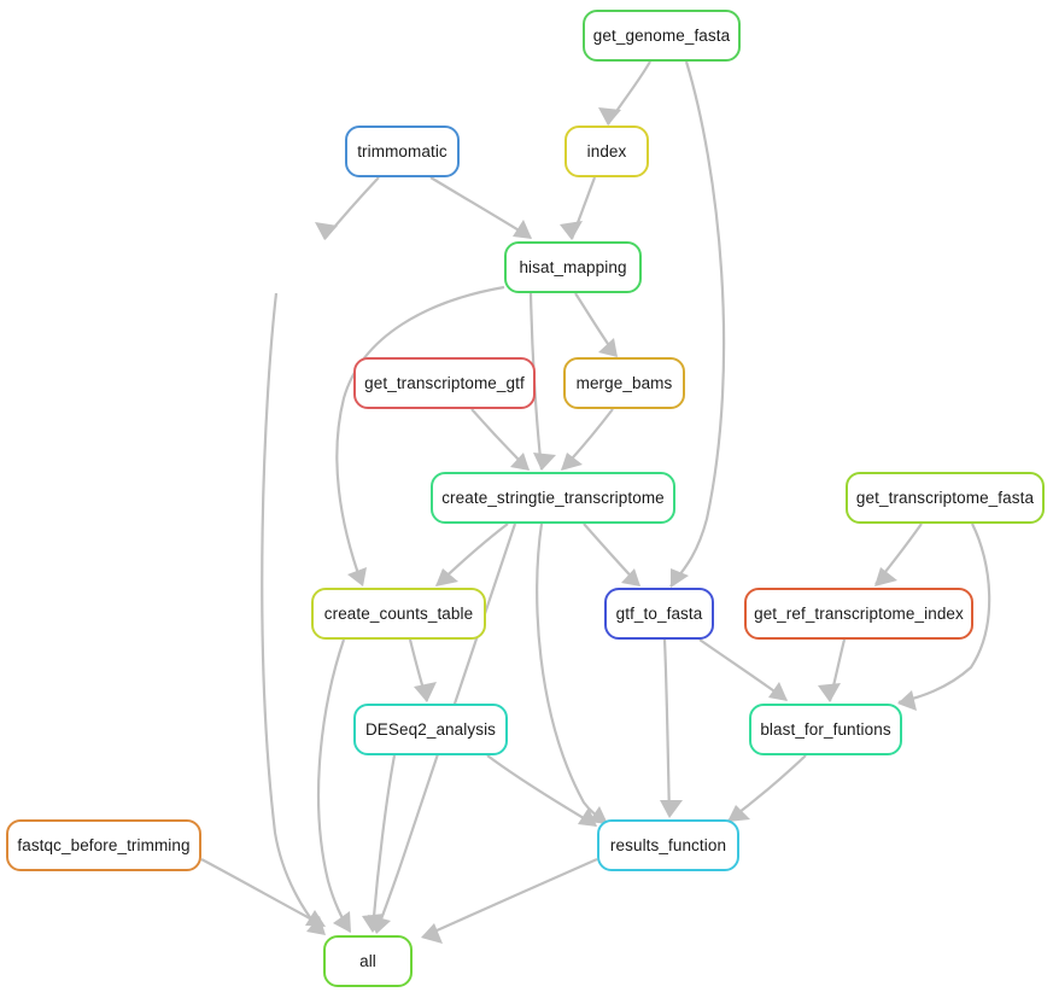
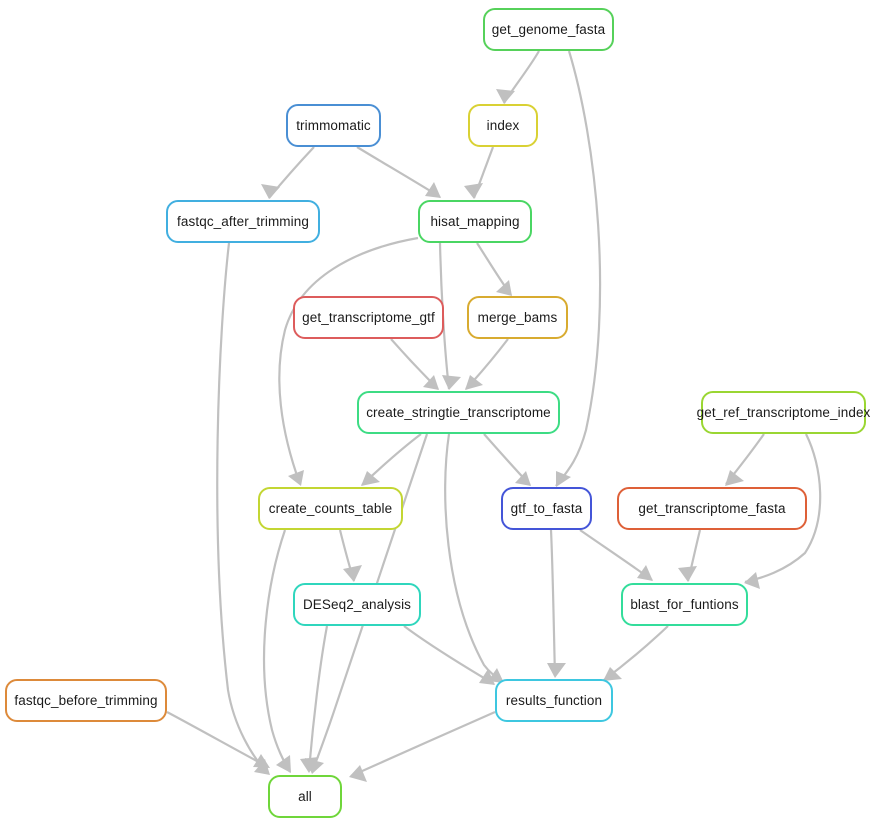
  get_genome_fasta
  trimmomatic
  index
+ fastqc_after_trimming
  hisat_mapping
  get_transcriptome_gtf
  merge_bams
  create_stringtie_transcriptome
- get_transcriptome_fasta
+ get_ref_transcriptome_index
  create_counts_table
  gtf_to_fasta
- get_ref_transcriptome_index
+ get_transcriptome_fasta
  DESeq2_analysis
  blast_for_funtions
  fastqc_before_trimming
  results_function
  all
